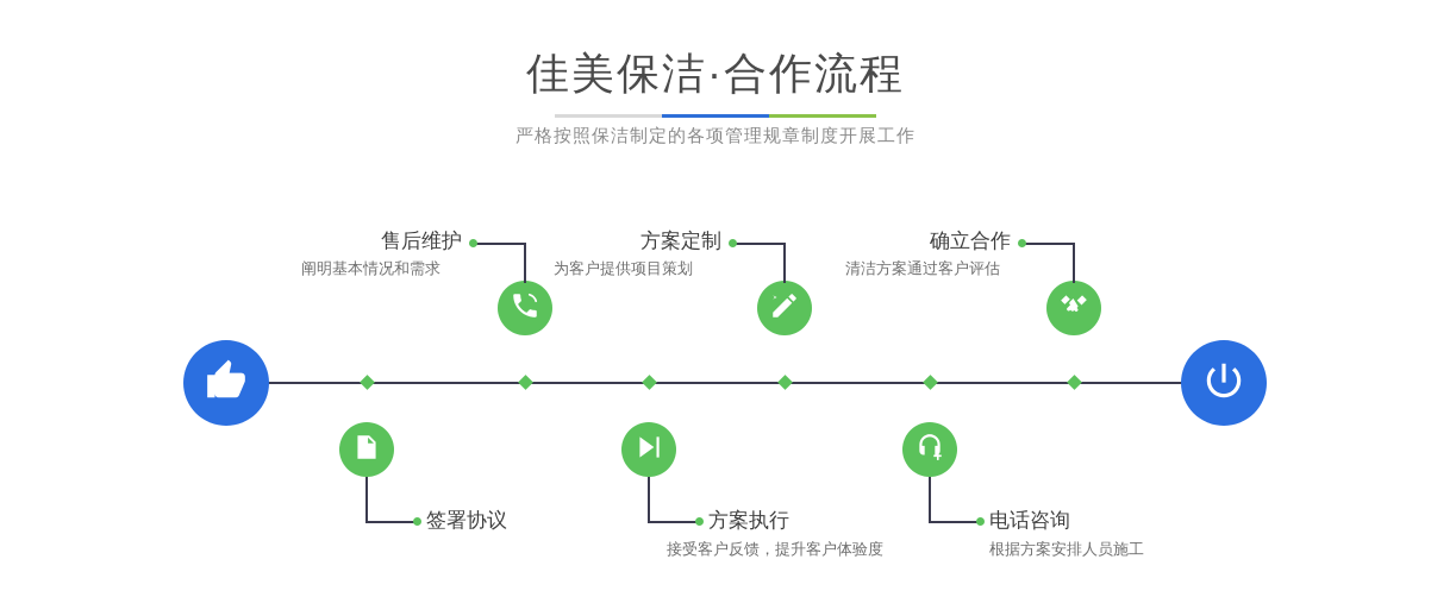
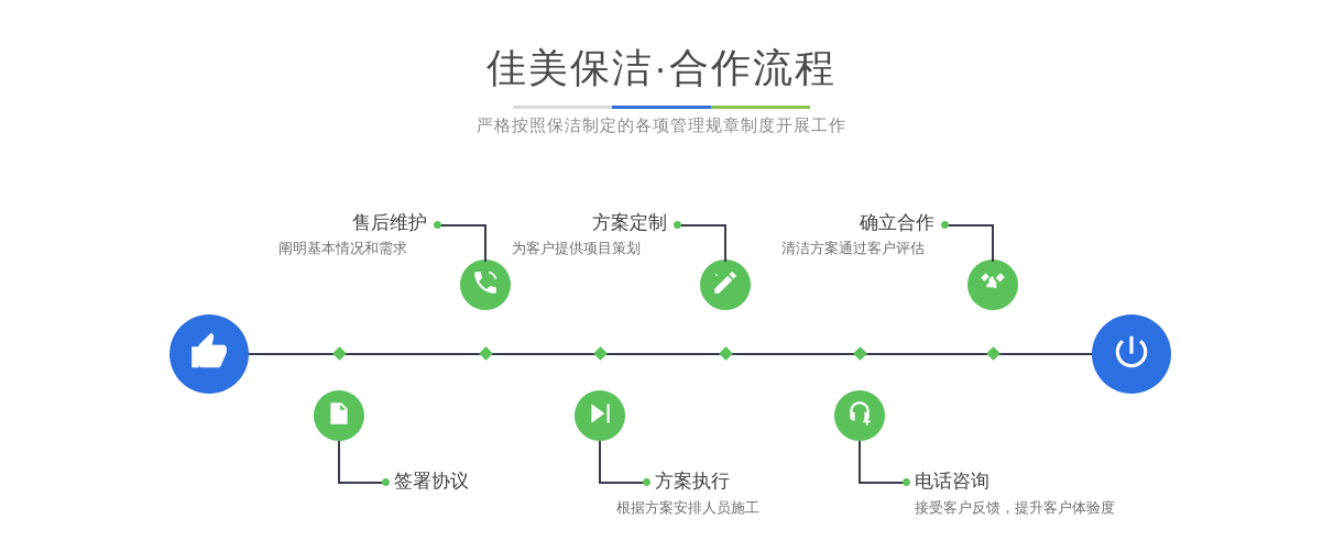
  佳美保洁·合作流程
  严格按照保洁制定的各项管理规章制度开展工作
  售后维护
  阐明基本情况和需求
  签署协议
  方案定制
  为客户提供项目策划
  方案执行
- 接受客户反馈，提升客户体验度
+ 根据方案安排人员施工
  确立合作
  清洁方案通过客户评估
  电话咨询
- 根据方案安排人员施工
+ 接受客户反馈，提升客户体验度
